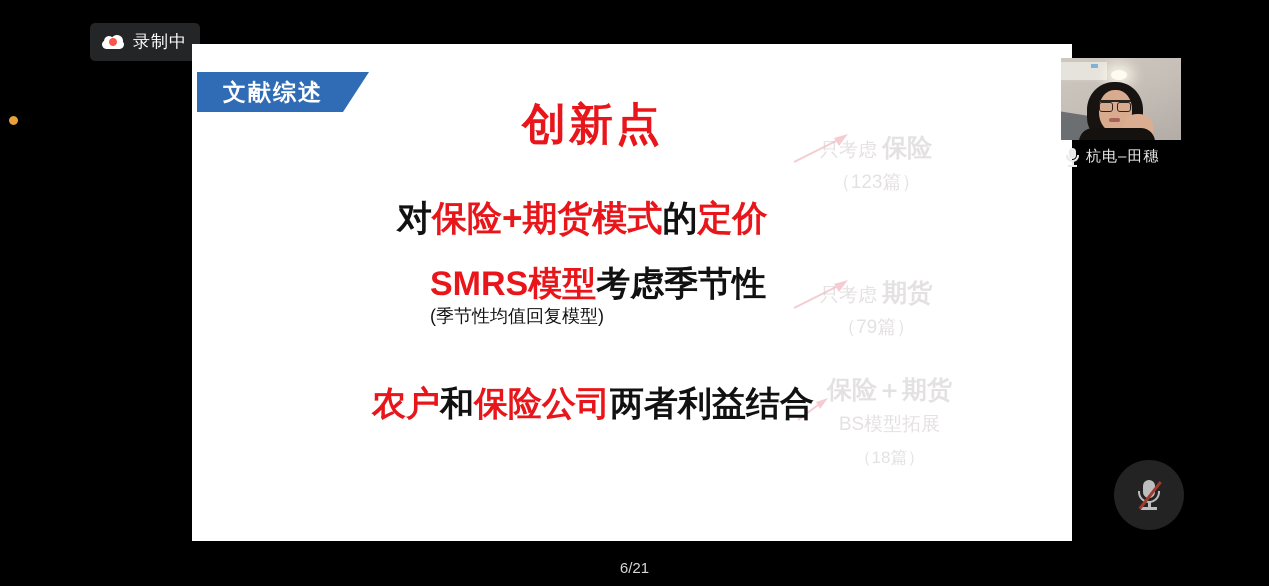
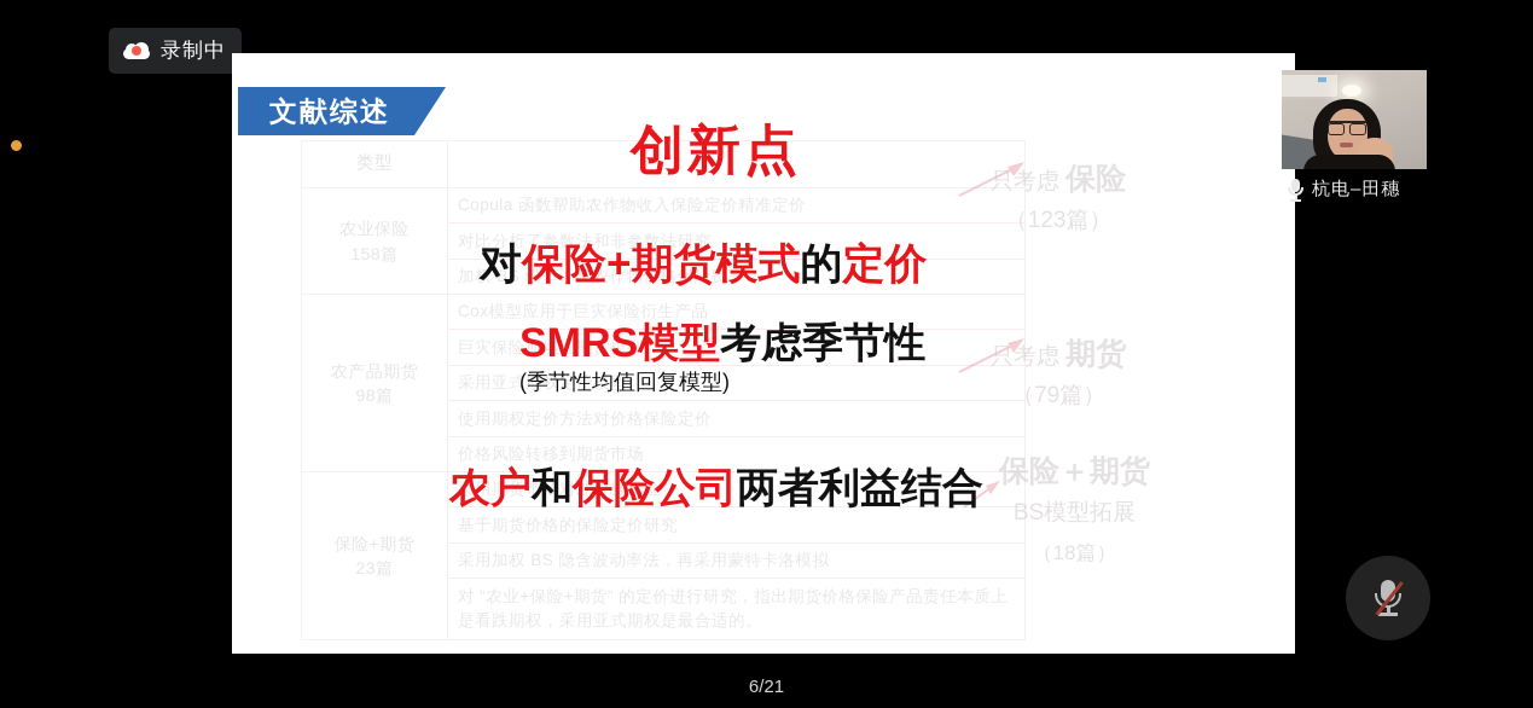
  录制中
  文献综述
+ 类型
+ 农业保险158篇	Copula 函数帮助农作物收入保险定价精准定价
+ 对比分析了参数法和非参数法研究
+ 加权 BS 模型计算农作物价格保险费率
+ 农产品期货98篇	Cox模型应用于巨灾保险衍生产品
+ 巨灾保险斯坦福期货模型
+ 采用亚式期权定价模型
+ 使用期权定价方法对价格保险定价
+ 价格风险转移到期货市场
+ 保险+期货23篇	采用期货市场对冲价格风险
+ 基于期货价格的保险定价研究
+ 采用加权 BS 隐含波动率法，再采用蒙特卡洛模拟
+ 对 “农业+保险+期货” 的定价进行研究，指出期货价格保险产品责任本质上是看跌期权，采用亚式期权是最合适的。
  只考虑 保险
  （123篇）
  只考虑 期货
  （79篇）
  保险＋期货
  BS模型拓展
  （18篇）
  创新点
  对保险+期货模式的定价
  SMRS模型考虑季节性
  (季节性均值回复模型)
  农户和保险公司两者利益结合
  杭电–田穗
  6/21
